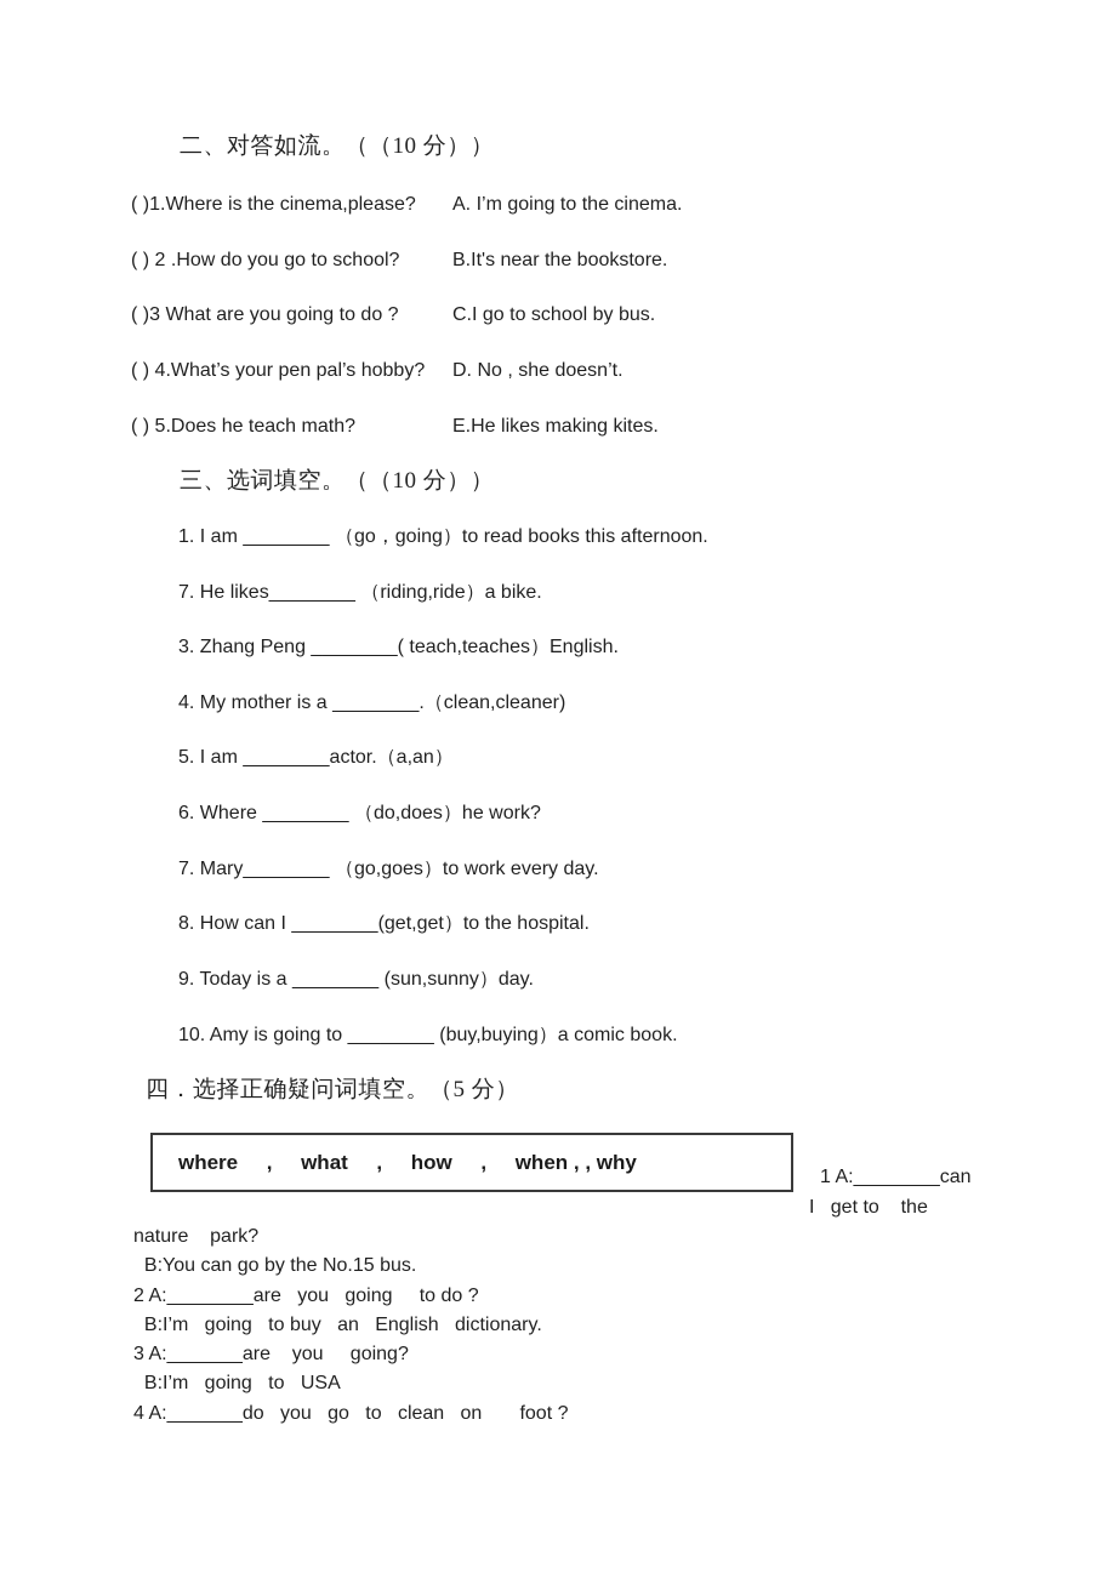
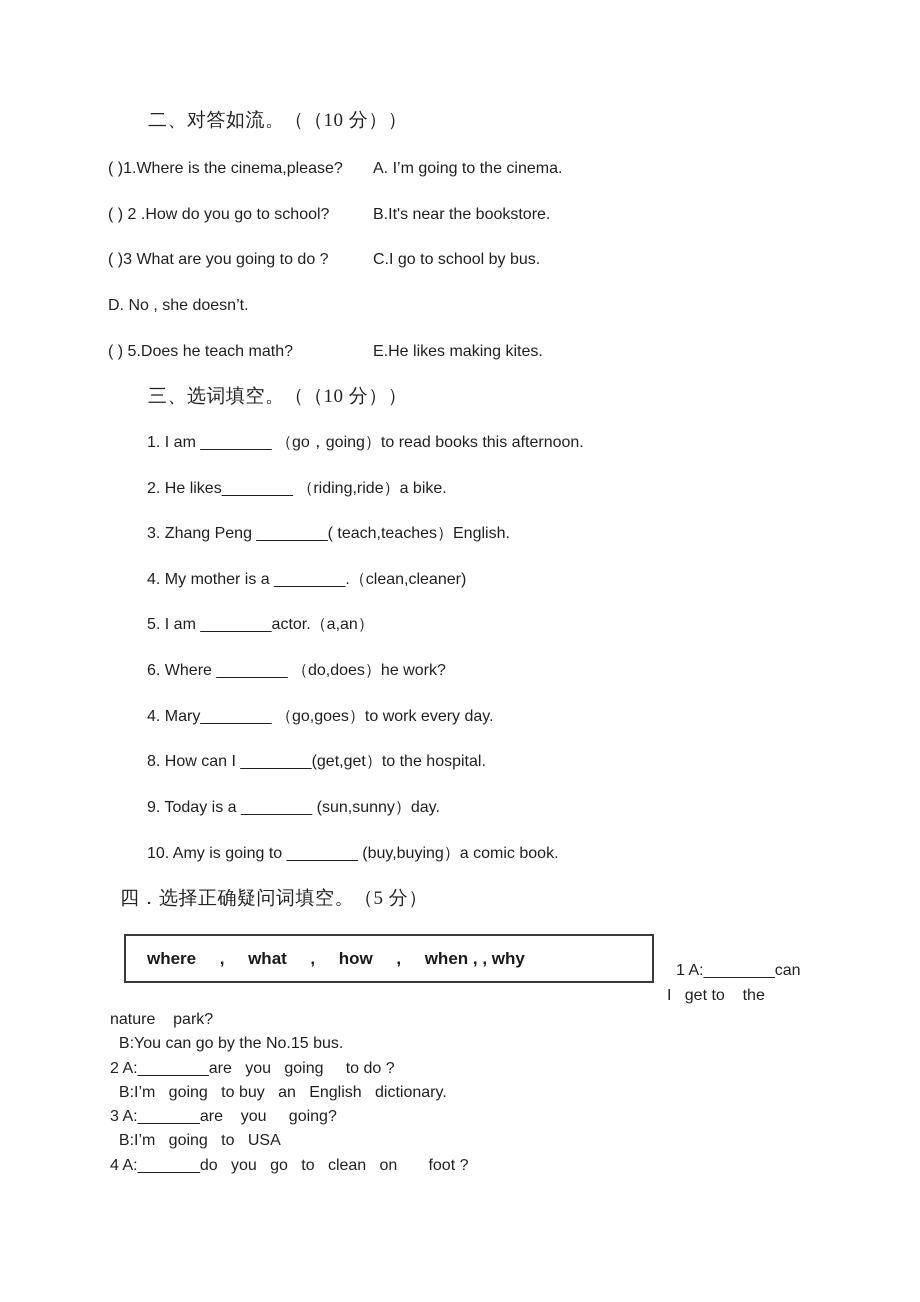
  二、对答如流。（（10 分））
  ( )1.Where is the cinema,please?
  A. I’m going to the cinema.
  ( ) 2 .How do you go to school?
  B.It's near the bookstore.
  ( )3 What are you going to do ?
  C.I go to school by bus.
- ( ) 4.What’s your pen pal’s hobby?
  D. No , she doesn’t.
  ( ) 5.Does he teach math?
  E.He likes making kites.
  三、选词填空。（（10 分））
  1. I am ________ （go，going）to read books this afternoon.
- 7. He likes________ （riding,ride）a bike.
+ 2. He likes________ （riding,ride）a bike.
  3. Zhang Peng ________( teach,teaches）English.
  4. My mother is a ________.（clean,cleaner)
  5. I am ________actor.（a,an）
  6. Where ________ （do,does）he work?
- 7. Mary________ （go,goes）to work every day.
+ 4. Mary________ （go,goes）to work every day.
  8. How can I ________(get,get）to the hospital.
  9. Today is a ________ (sun,sunny）day.
  10. Amy is going to ________ (buy,buying）a comic book.
  四．选择正确疑问词填空。（5 分）
  where , what , how , when , , why
  1 A:________can
  I get to the
  nature park?
  B:You can go by the No.15 bus.
  2 A:________are you going to do ?
  B:I’m going to buy an English dictionary.
  3 A:_______are you going?
  B:I’m going to USA
  4 A:_______do you go to clean on foot ?
